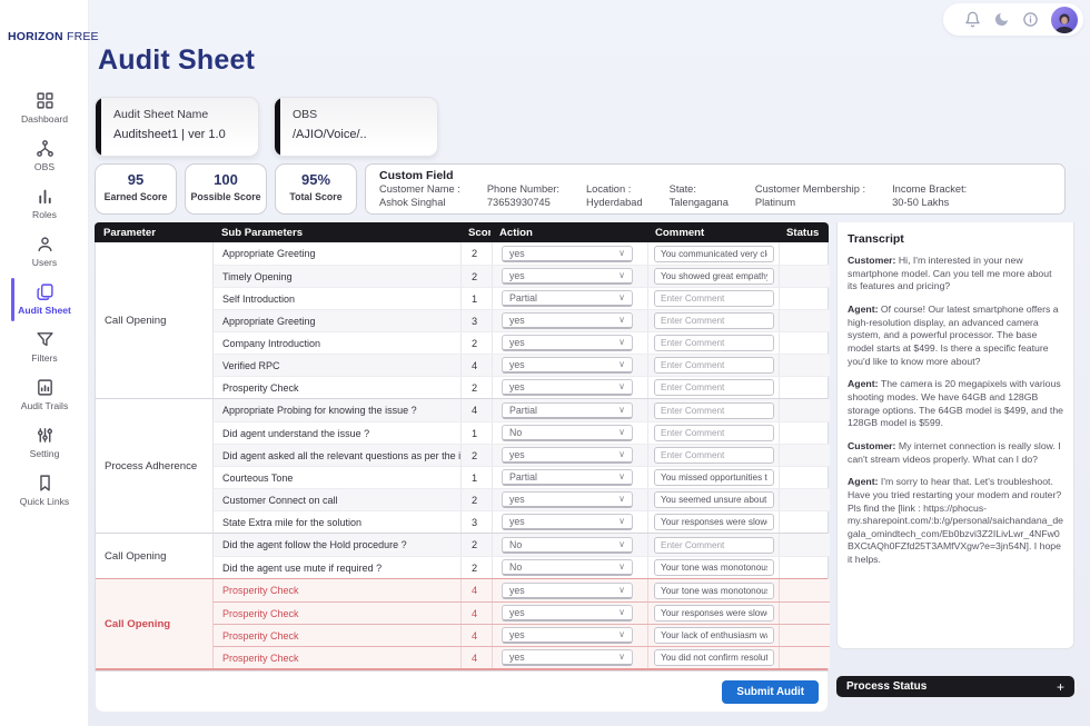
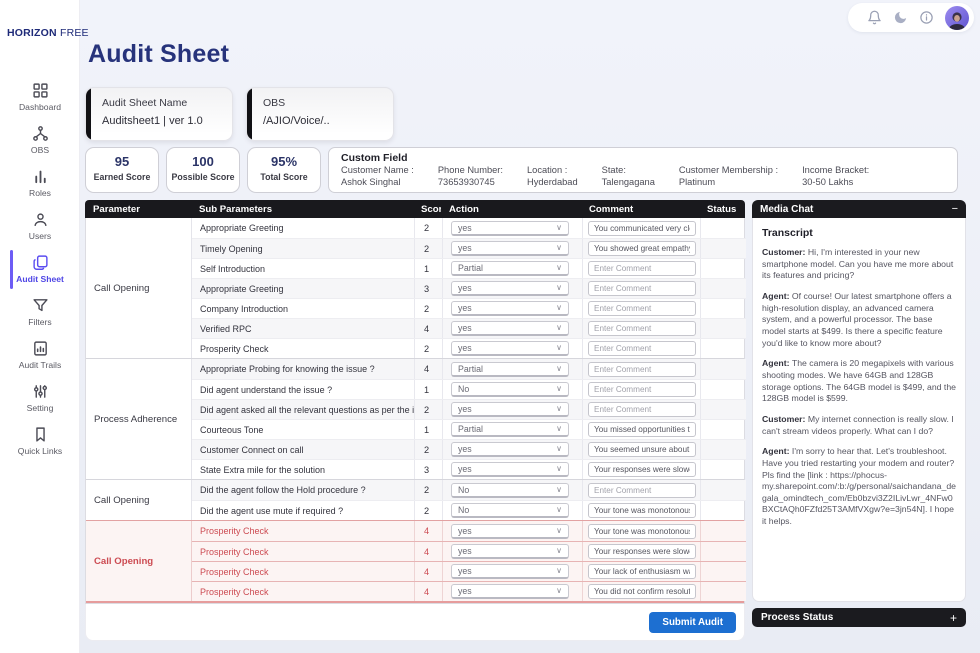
  HORIZON FREE
  Dashboard
  OBS
  Roles
  Users
  Audit Sheet
  Filters
  Audit Trails
  Setting
  Quick Links
  Audit Sheet
  Audit Sheet Name
  Auditsheet1 | ver 1.0
  OBS
  /AJIO/Voice/..
  95
  Earned Score
  100
  Possible Score
  95%
  Total Score
  Custom Field
  Customer Name :
  Ashok Singhal
  Phone Number:
  73653930745
  Location :
  Hyderdabad
  State:
  Talengagana
  Customer Membership :
  Platinum
  Income Bracket:
  30-50 Lakhs
  Parameter
  Sub Parameters
  Scor
  Action
  Comment
  Status
  Call Opening
  Appropriate Greeting
  2
  yes
  ∨
  You communicated very cl
  Timely Opening
  2
  yes
  ∨
  You showed great empath
  Self Introduction
  1
  Partial
  ∨
  Enter Comment
  Appropriate Greeting
  3
  yes
  ∨
  Enter Comment
  Company Introduction
  2
  yes
  ∨
  Enter Comment
  Verified RPC
  4
  yes
  ∨
  Enter Comment
  Prosperity Check
  2
  yes
  ∨
  Enter Comment
  Process Adherence
  Appropriate Probing for knowing the issue ?
  4
  Partial
  ∨
  Enter Comment
  Did agent understand the issue ?
  1
  No
  ∨
  Enter Comment
  Did agent asked all the relevant questions as per the i
  2
  yes
  ∨
  Enter Comment
  Courteous Tone
  1
  Partial
  ∨
  You missed opportunities t
  Customer Connect on call
  2
  yes
  ∨
  You seemed unsure about
  State Extra mile for the solution
  3
  yes
  ∨
  Your responses were slow
  Call Opening
  Did the agent follow the Hold procedure ?
  2
  No
  ∨
  Enter Comment
  Did the agent use mute if required ?
  2
  No
  ∨
  Your tone was monotonou
  Call Opening
  Prosperity Check
  4
  yes
  ∨
  Your tone was monotonou
  Prosperity Check
  4
  yes
  ∨
  Your responses were slow
  Prosperity Check
  4
  yes
  ∨
  Your lack of enthusiasm w
  Prosperity Check
  4
  yes
  ∨
  You did not confirm resolut
  Submit Audit
+ Media Chat
+ −
  Transcript
- Customer: Hi, I'm interested in your new smartphone model. Can you tell me more about its features and pricing?
+ Customer: Hi, I'm interested in your new smartphone model. Can you have me more about its features and pricing?
  Agent: Of course! Our latest smartphone offers a high-resolution display, an advanced camera system, and a powerful processor. The base model starts at $499. Is there a specific feature you'd like to know more about?
  Agent: The camera is 20 megapixels with various shooting modes. We have 64GB and 128GB storage options. The 64GB model is $499, and the 128GB model is $599.
  Customer: My internet connection is really slow. I can't stream videos properly. What can I do?
  Agent: I'm sorry to hear that. Let's troubleshoot. Have you tried restarting your modem and router? Pls find the [link : https://phocus-my.sharepoint.com/:b:/g/personal/saichandana_degala_omindtech_com/Eb0bzvi3Z2ILivLwr_4NFw0BXCtAQh0FZfd25T3AMfVXgw?e=3jn54N]. I hope it helps.
  Process Status
  +
